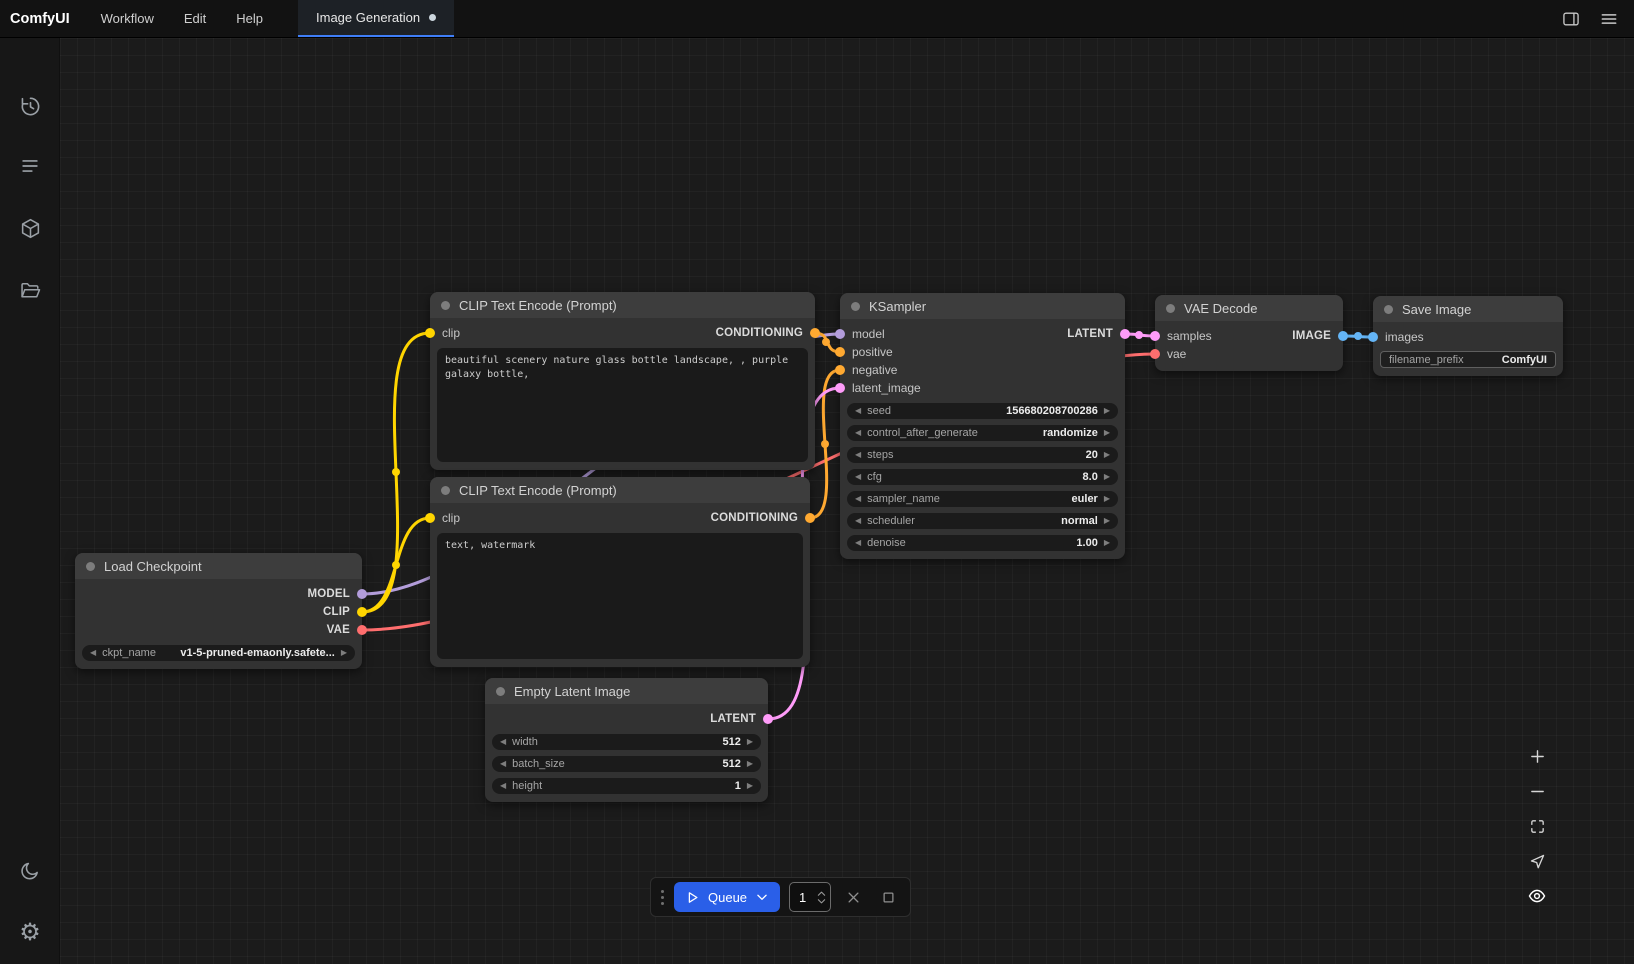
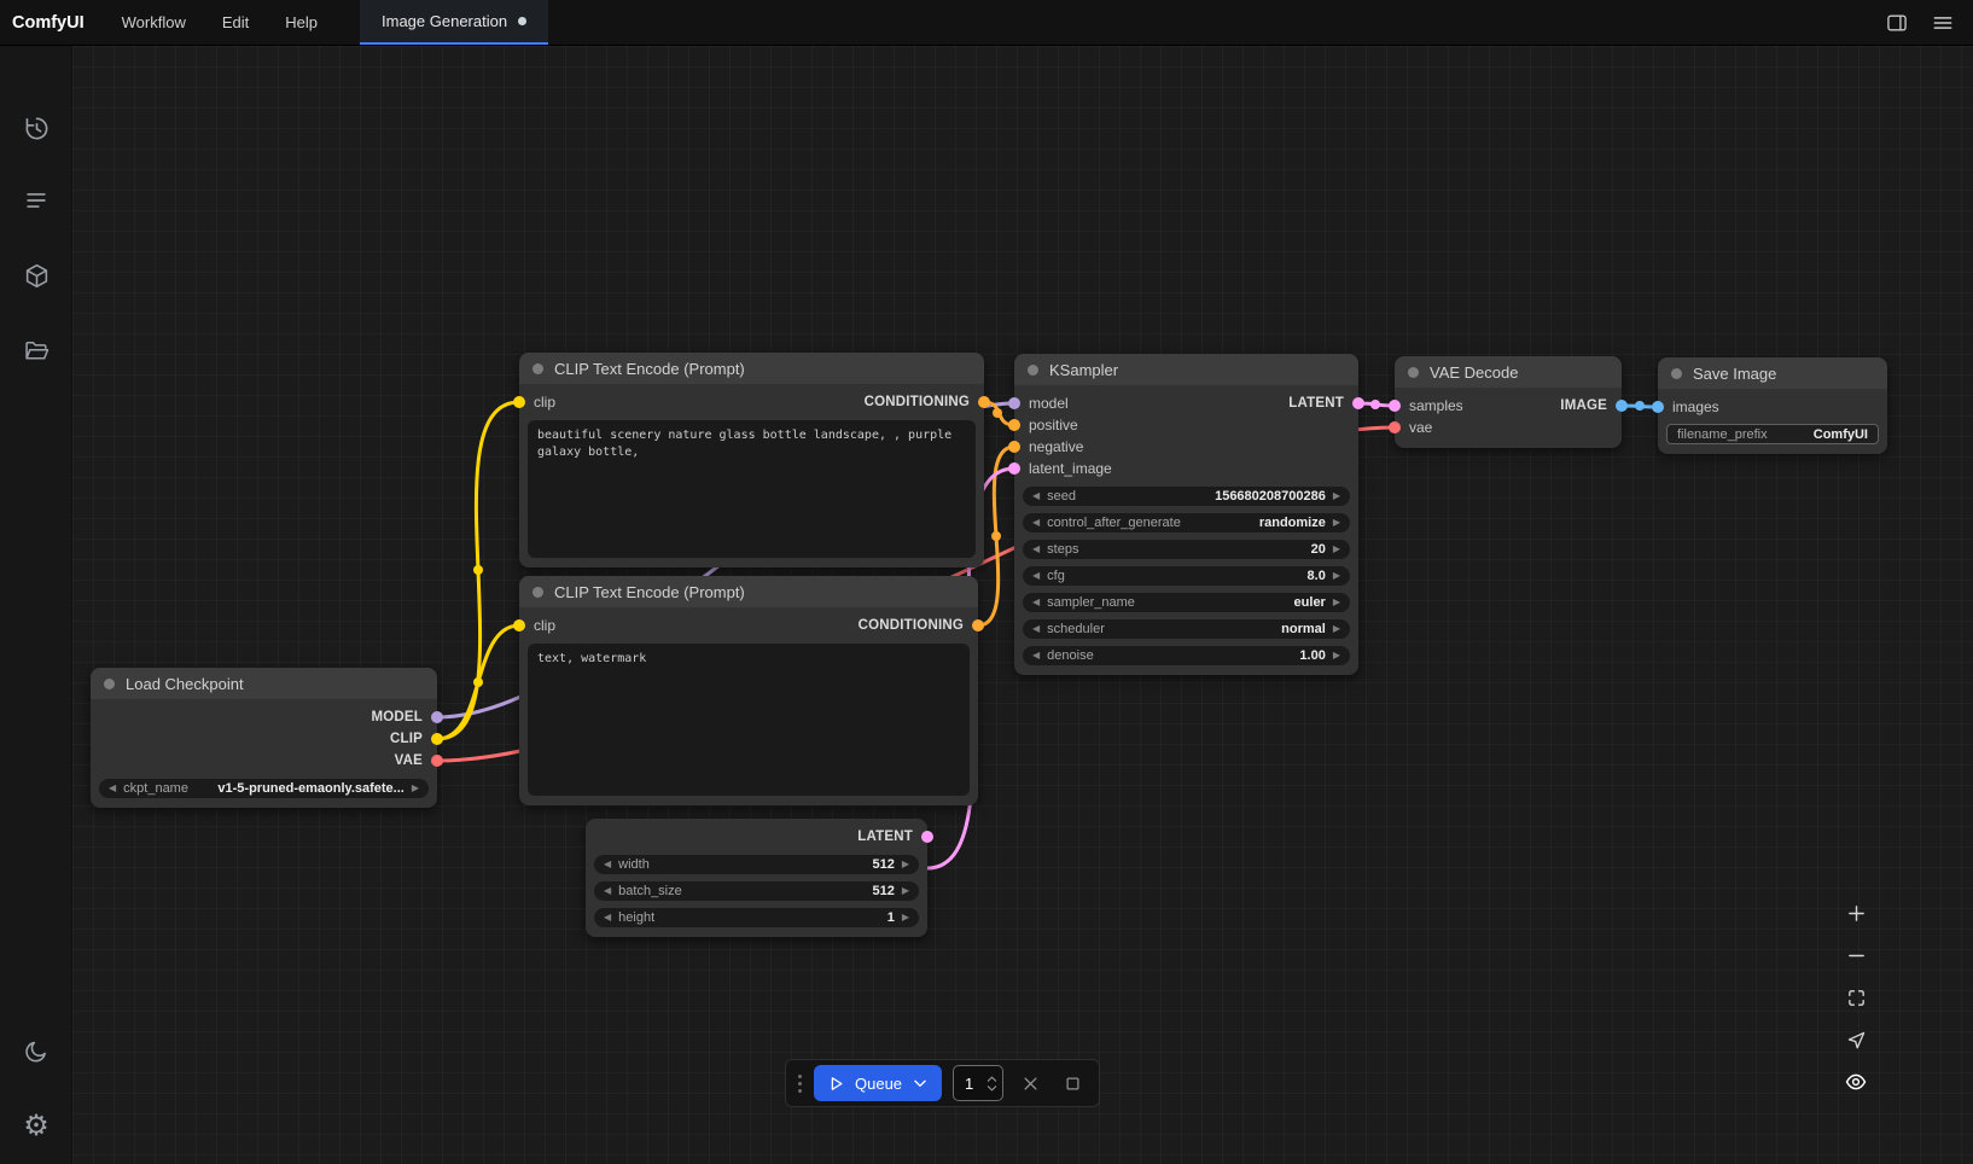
  ComfyUI
  Workflow
  Edit
  Help
  Image Generation
  ⚙
  Load Checkpoint
  MODEL
  CLIP
  VAE
  ◀
  ckpt_name
  v1-5-pruned-emaonly.safete...
  ▶
  CLIP Text Encode (Prompt)
  clip
  CONDITIONING
  beautiful scenery nature glass bottle landscape, , purple galaxy bottle,
  CLIP Text Encode (Prompt)
  clip
  CONDITIONING
  text, watermark
- Empty Latent Image
  LATENT
  ◀
  width
  512
  ▶
  ◀
  batch_size
  512
  ▶
  ◀
  height
  1
  ▶
  KSampler
  model
  LATENT
  positive
  negative
  latent_image
  ◀
  seed
  156680208700286
  ▶
  ◀
  control_after_generate
  randomize
  ▶
  ◀
  steps
  20
  ▶
  ◀
  cfg
  8.0
  ▶
  ◀
  sampler_name
  euler
  ▶
  ◀
  scheduler
  normal
  ▶
  ◀
  denoise
  1.00
  ▶
  VAE Decode
  samples
  IMAGE
  vae
  Save Image
  images
  filename_prefix
  ComfyUI
  Queue
  1
